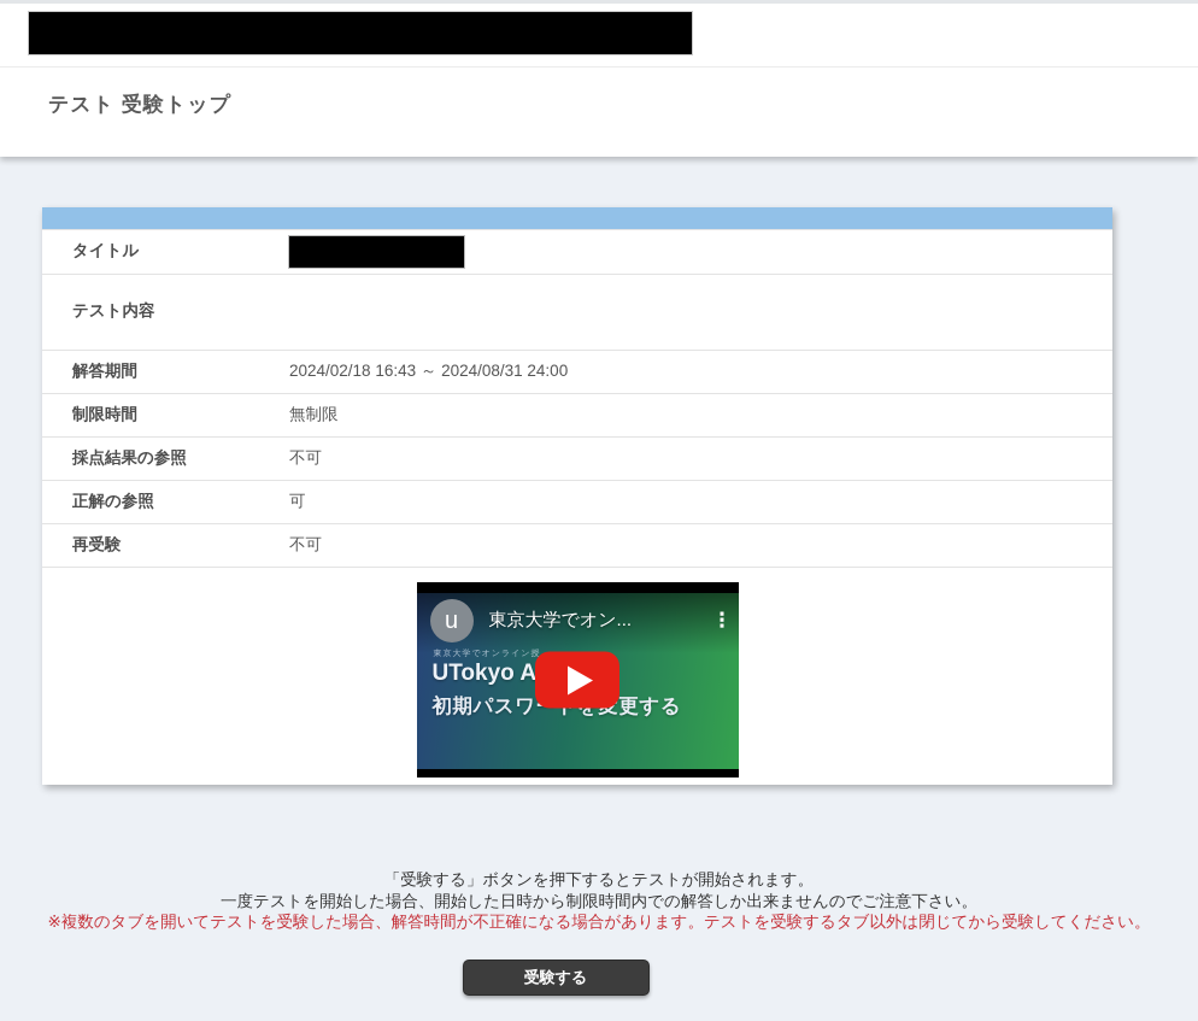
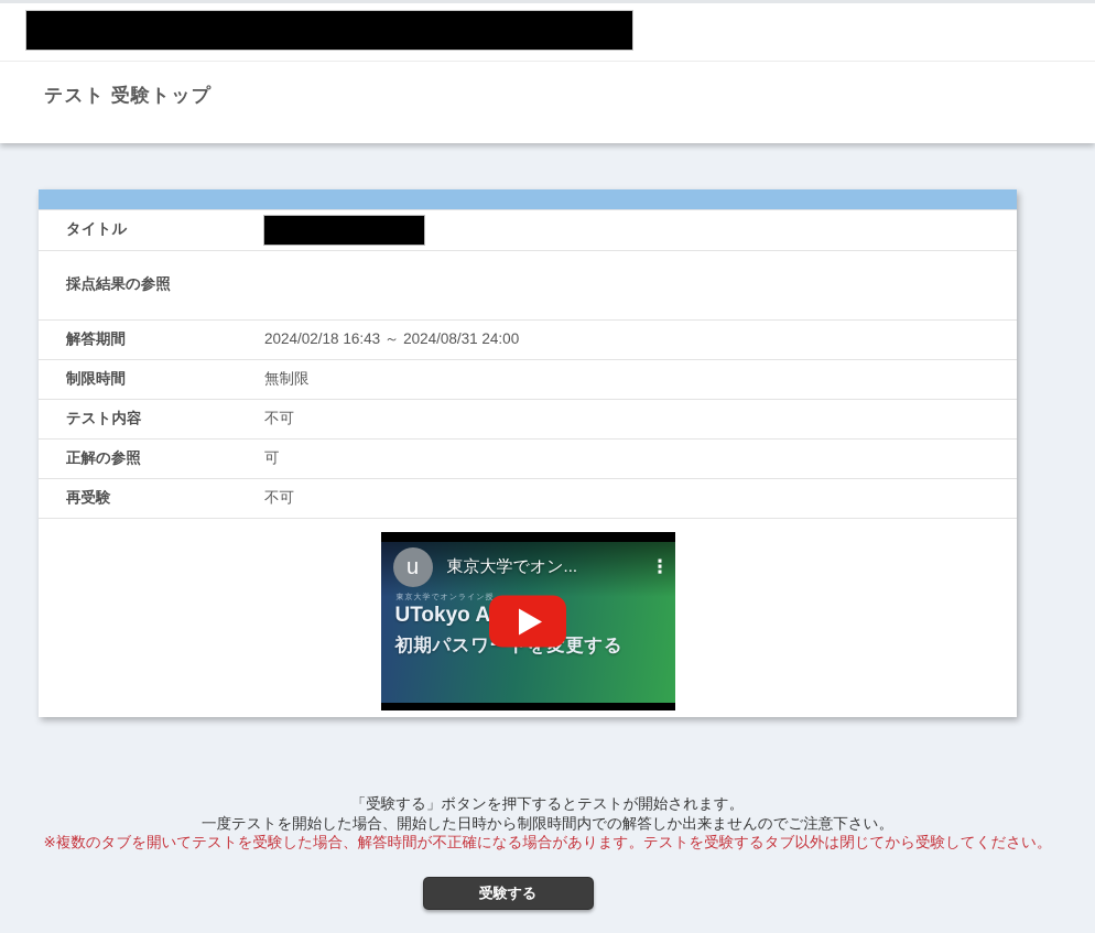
  テスト 受験トップ
  タイトル
- テスト内容
+ 採点結果の参照
  解答期間
  2024/02/18 16:43 ～ 2024/08/31 24:00
  制限時間
  無制限
- 採点結果の参照
+ テスト内容
  不可
  正解の参照
  可
  再受験
  不可
  u
  東京大学でオン...
  ⋮
  UTokyo A
  「受験する」ボタンを押下するとテストが開始されます。
  一度テストを開始した場合、開始した日時から制限時間内での解答しか出来ませんのでご注意下さい。
  ※複数のタブを開いてテストを受験した場合、解答時間が不正確になる場合があります。テストを受験するタブ以外は閉じてから受験してください。
  受験する
